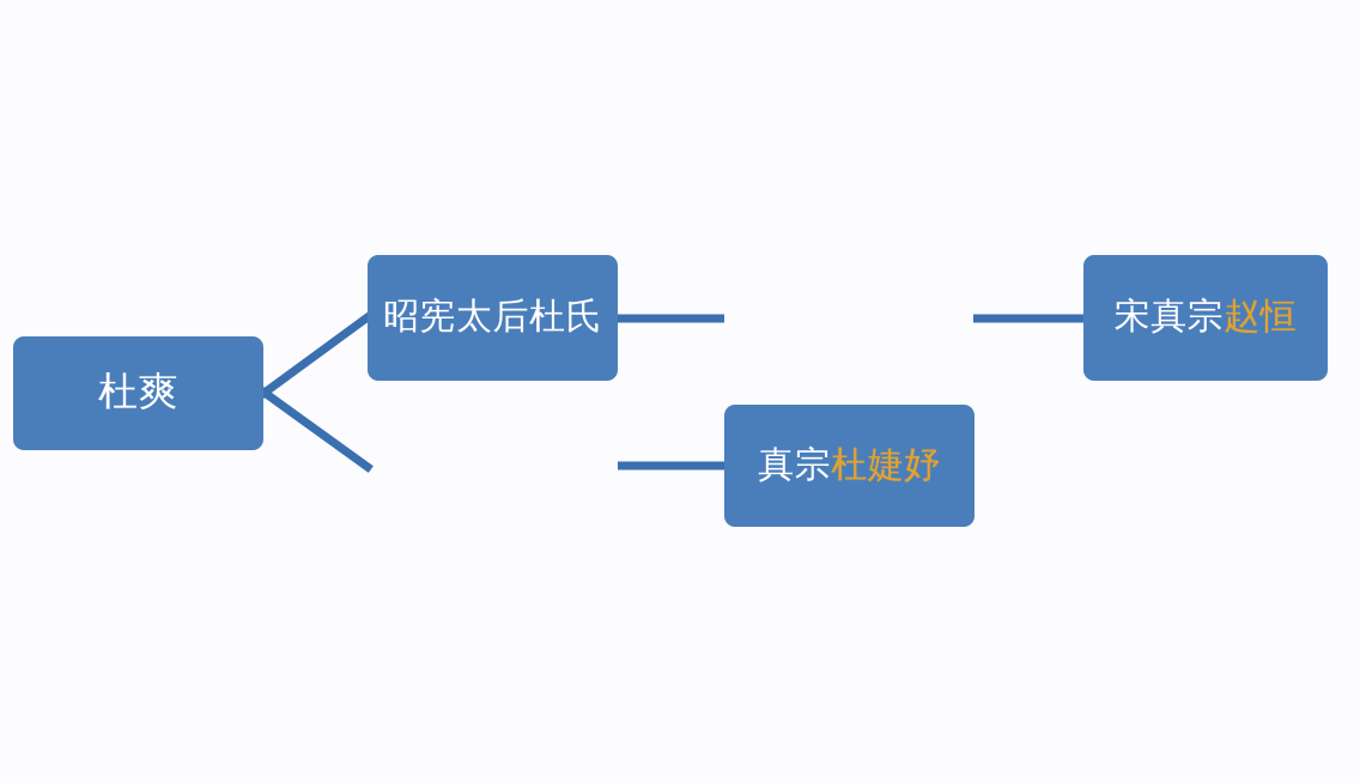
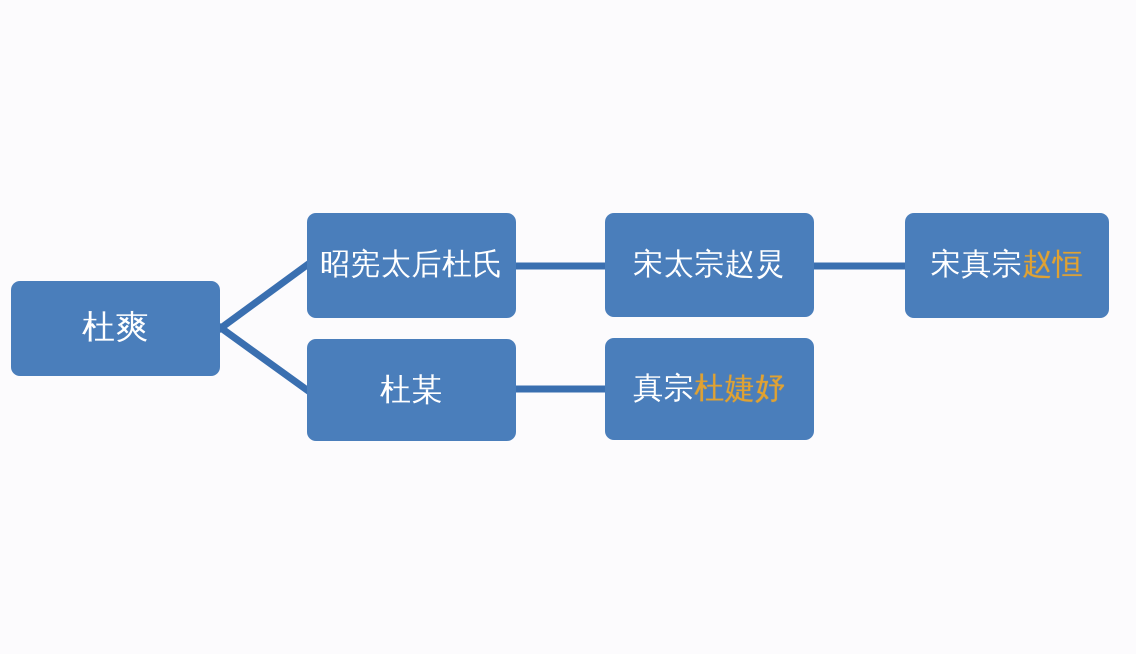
  杜爽
  昭宪太后杜氏
+ 杜某
+ 宋太宗赵炅
  宋真宗赵恒
  真宗杜婕妤
